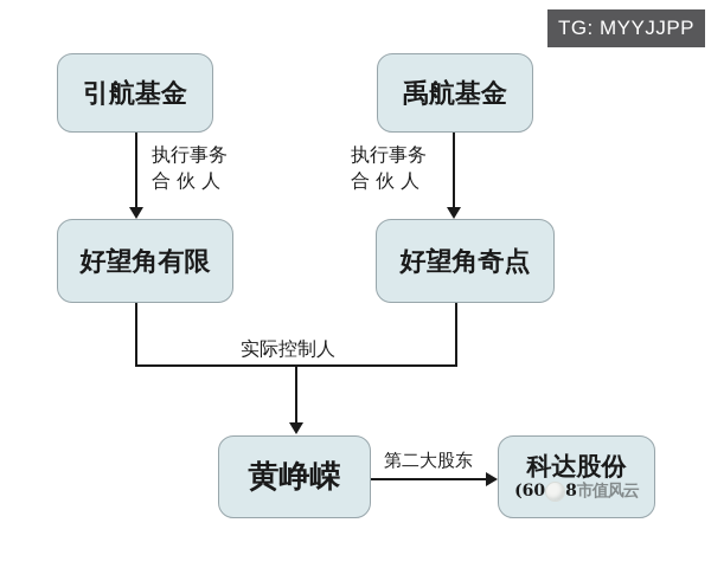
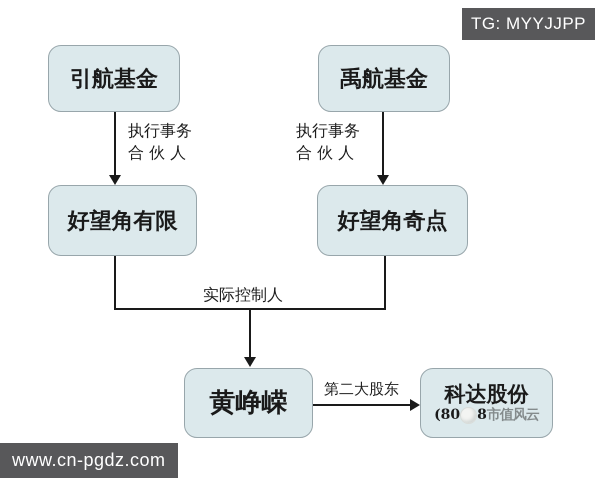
  TG: MYYJJPP
  引航基金
  禹航基金
  执行事务
  合 伙 人
  执行事务
  合 伙 人
  好望角有限
  好望角奇点
  实际控制人
  黄峥嵘
  第二大股东
  科达股份
- (60
+ (80
  8
  市值风云
+ www.cn-pgdz.com
